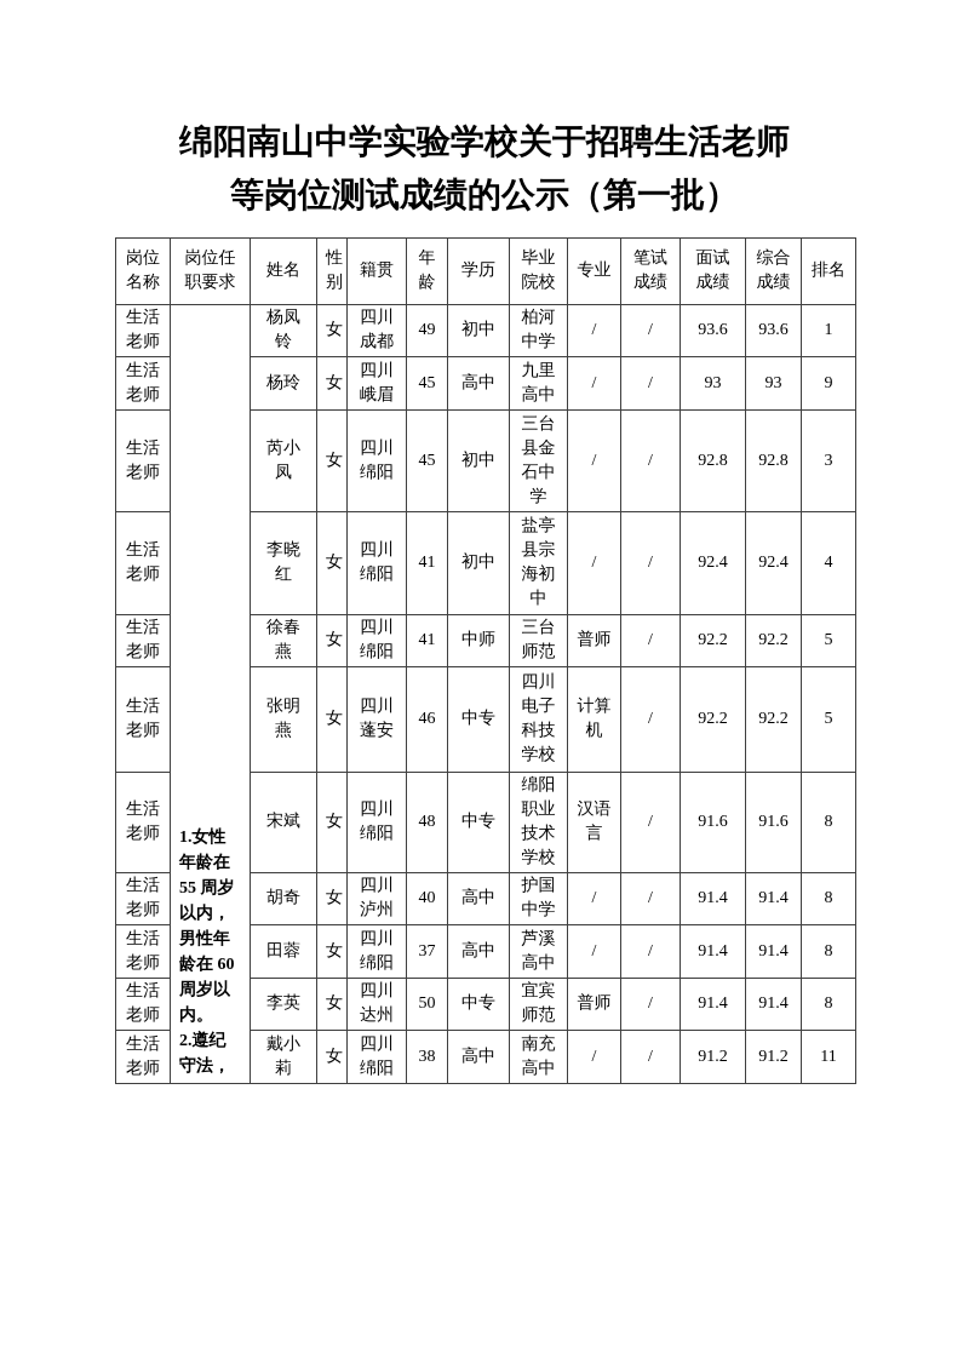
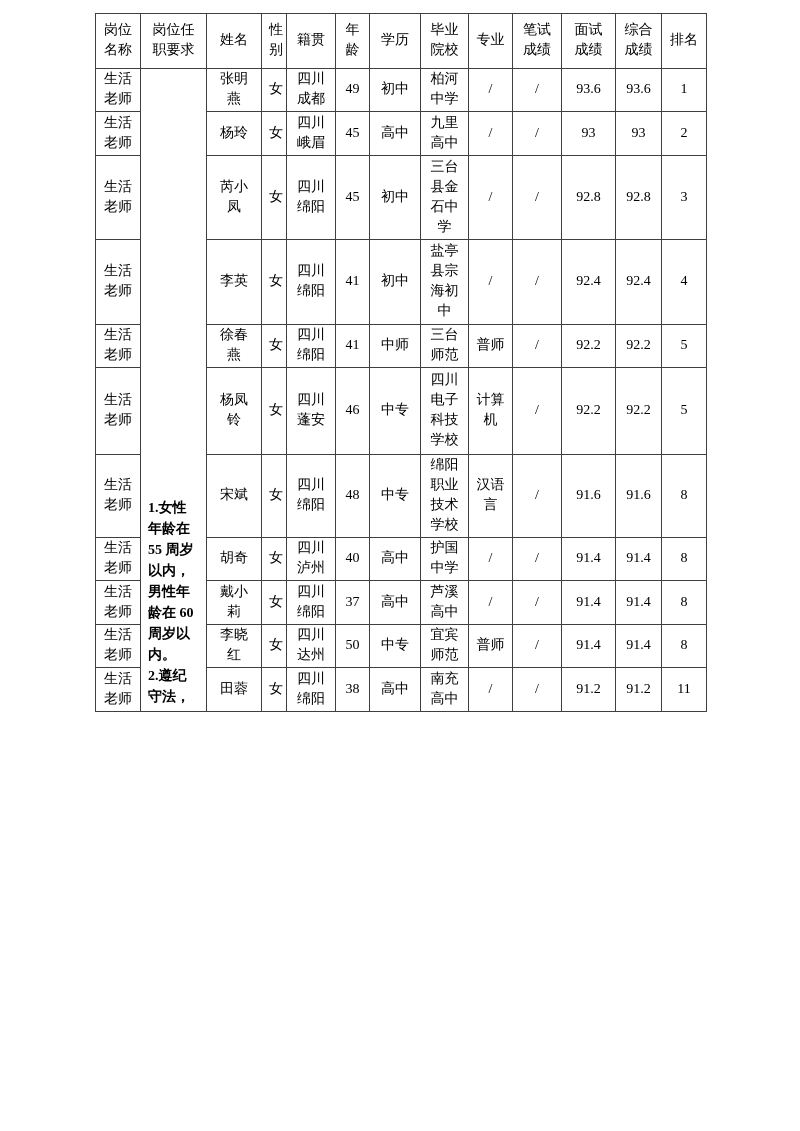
- 绵阳南山中学实验学校关于招聘生活老师
- 等岗位测试成绩的公示（第一批）
  岗位名称	岗位任职要求	姓名	性别	籍贯	年龄	学历	毕业院校	专业	笔试成绩	面试成绩	综合成绩	排名
- 生活老师	1.女性 年龄在 55 周岁 以内， 男性年 龄在 60 周岁以 内。 2.遵纪 守法，	杨凤铃	女	四川成都	49	初中	柏河中学	/	/	93.6	93.6	1
+ 生活老师	1.女性 年龄在 55 周岁 以内， 男性年 龄在 60 周岁以 内。 2.遵纪 守法，	张明燕	女	四川成都	49	初中	柏河中学	/	/	93.6	93.6	1
- 生活老师	杨玲	女	四川峨眉	45	高中	九里高中	/	/	93	93	9
+ 生活老师	杨玲	女	四川峨眉	45	高中	九里高中	/	/	93	93	2
  生活老师	芮小凤	女	四川绵阳	45	初中	三台县金石中学	/	/	92.8	92.8	3
- 生活老师	李晓红	女	四川绵阳	41	初中	盐亭县宗海初中	/	/	92.4	92.4	4
+ 生活老师	李英	女	四川绵阳	41	初中	盐亭县宗海初中	/	/	92.4	92.4	4
  生活老师	徐春燕	女	四川绵阳	41	中师	三台师范	普师	/	92.2	92.2	5
- 生活老师	张明燕	女	四川蓬安	46	中专	四川电子科技学校	计算机	/	92.2	92.2	5
+ 生活老师	杨凤铃	女	四川蓬安	46	中专	四川电子科技学校	计算机	/	92.2	92.2	5
  生活老师	宋斌	女	四川绵阳	48	中专	绵阳职业技术学校	汉语言	/	91.6	91.6	8
  生活老师	胡奇	女	四川泸州	40	高中	护国中学	/	/	91.4	91.4	8
- 生活老师	田蓉	女	四川绵阳	37	高中	芦溪高中	/	/	91.4	91.4	8
+ 生活老师	戴小莉	女	四川绵阳	37	高中	芦溪高中	/	/	91.4	91.4	8
- 生活老师	李英	女	四川达州	50	中专	宜宾师范	普师	/	91.4	91.4	8
+ 生活老师	李晓红	女	四川达州	50	中专	宜宾师范	普师	/	91.4	91.4	8
- 生活老师	戴小莉	女	四川绵阳	38	高中	南充高中	/	/	91.2	91.2	11
+ 生活老师	田蓉	女	四川绵阳	38	高中	南充高中	/	/	91.2	91.2	11
